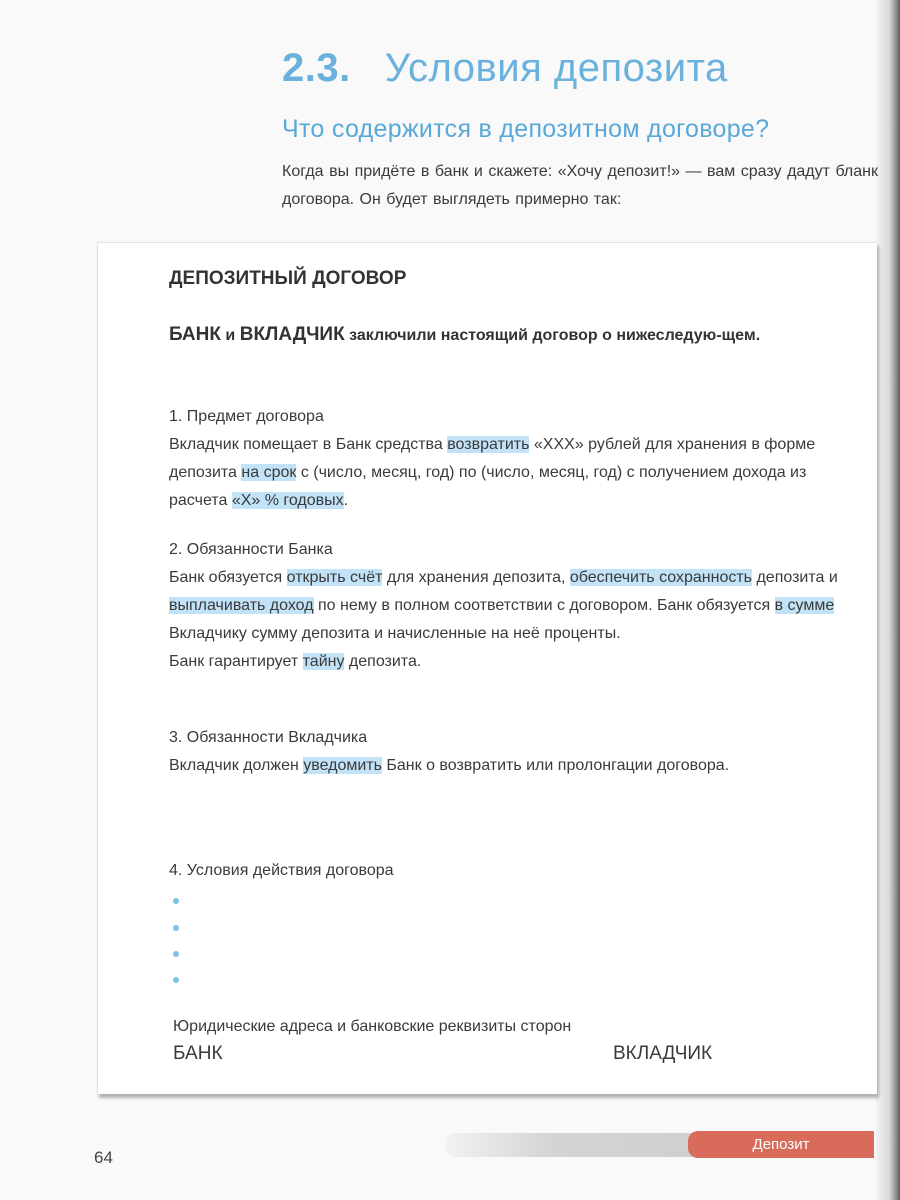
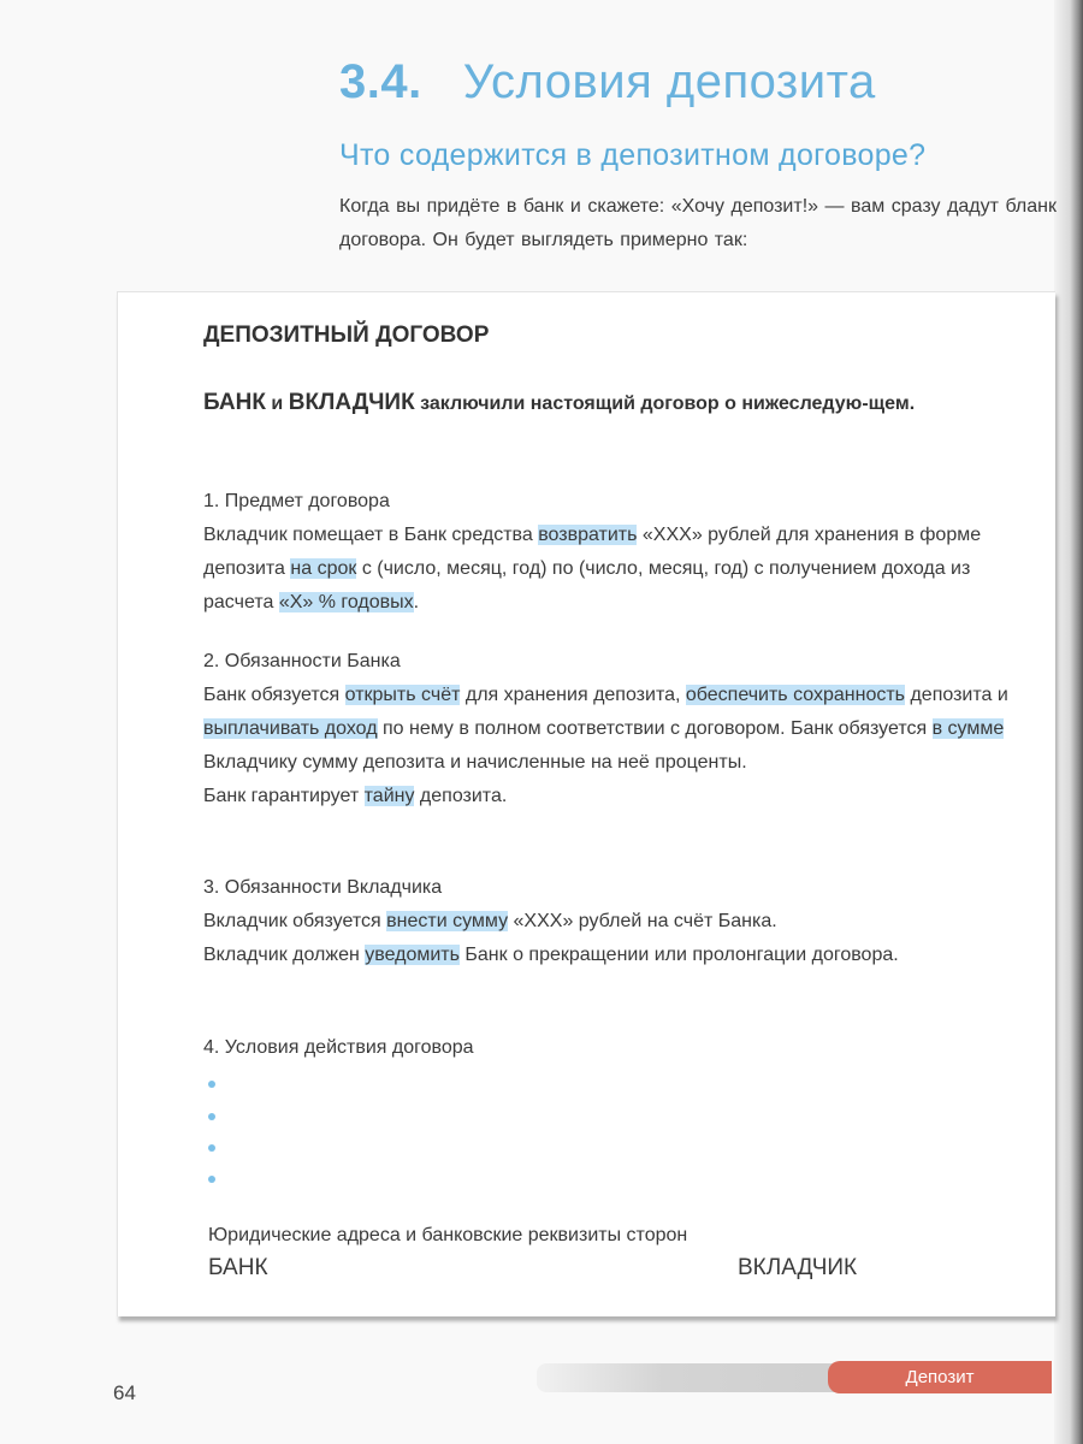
- 2.3. Условия депозита
+ 3.4. Условия депозита
  Что содержится в депозитном договоре?
  Когда вы придёте в банк и скажете: «Хочу депозит!» — вам сразу дадут бланк договора. Он будет выглядеть примерно так:
  ДЕПОЗИТНЫЙ ДОГОВОР
  БАНК и ВКЛАДЧИК заключили настоящий договор о нижеследую-щем.
  1. Предмет договора
  Вкладчик помещает в Банк средства возвратить «XXX» рублей для хранения в форме депозита на срок с (число, месяц, год) по (число, месяц, год) с получением дохода из расчета «X» % годовых.
  2. Обязанности Банка
  Банк обязуется открыть счёт для хранения депозита, обеспечить сохранность депозита и выплачивать доход по нему в полном соответствии с договором. Банк обязуется в сумме Вкладчику сумму депозита и начисленные на неё проценты.
  Банк гарантирует тайну депозита.
  3. Обязанности Вкладчика
+ Вкладчик обязуется внести сумму «XXX» рублей на счёт Банка.
- Вкладчик должен уведомить Банк о возвратить или пролонгации договора.
+ Вкладчик должен уведомить Банк о прекращении или пролонгации договора.
  4. Условия действия договора
  Юридические адреса и банковские реквизиты сторон
  БАНК
  ВКЛАДЧИК
  64
  Депозит
